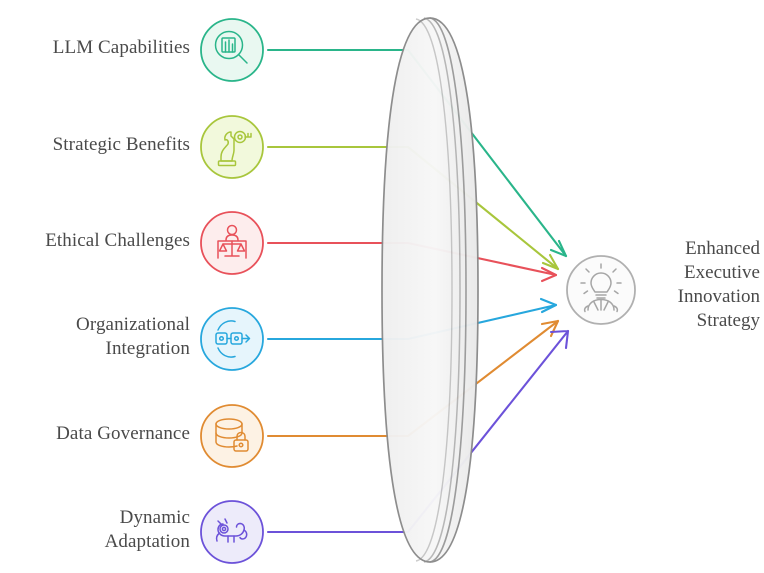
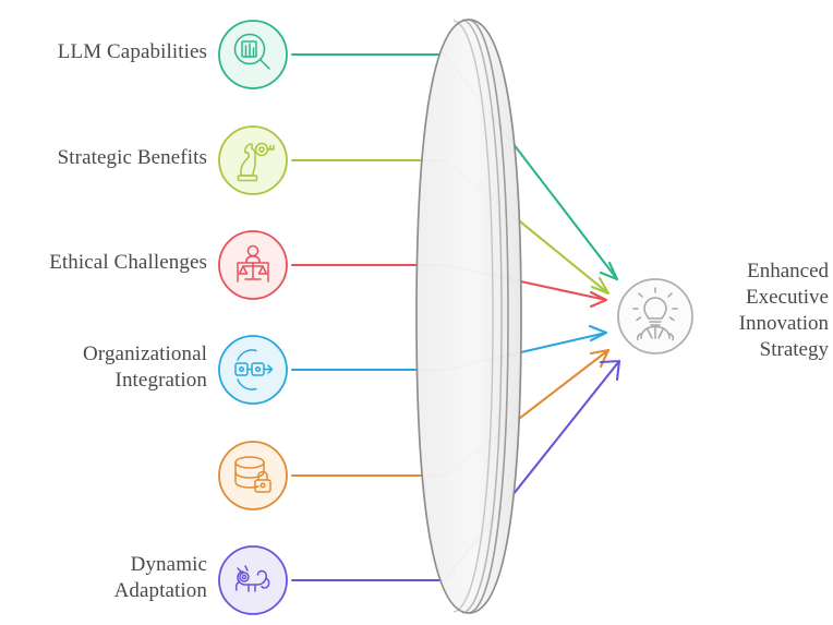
  LLM Capabilities
  Strategic Benefits
  Ethical Challenges
  Organizational
  Integration
- Data Governance
  Dynamic
  Adaptation
  Enhanced
  Executive
  Innovation
  Strategy
